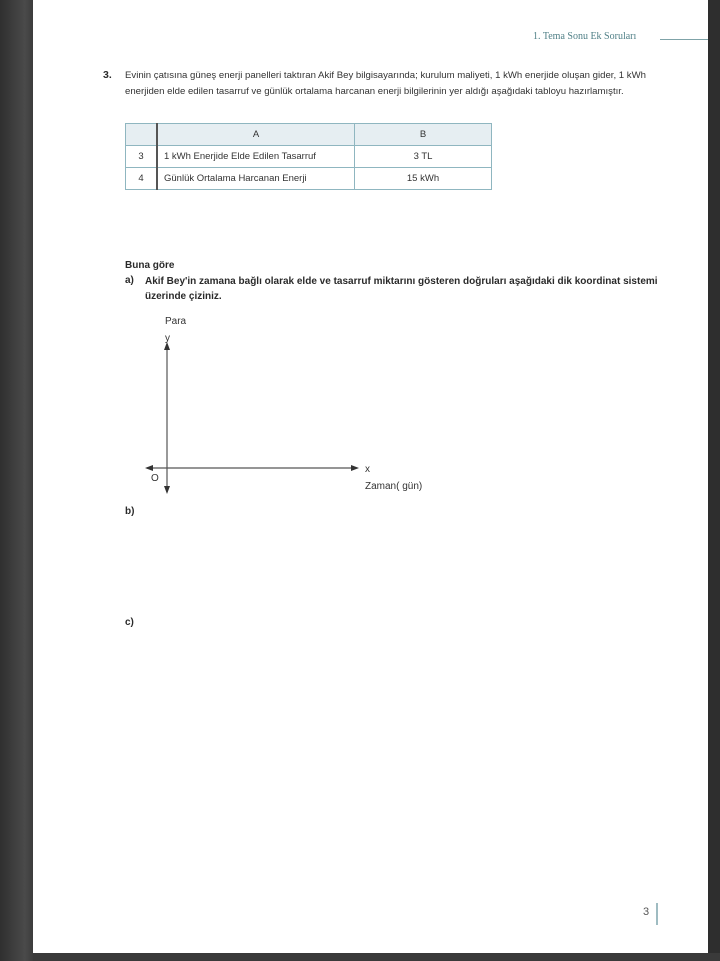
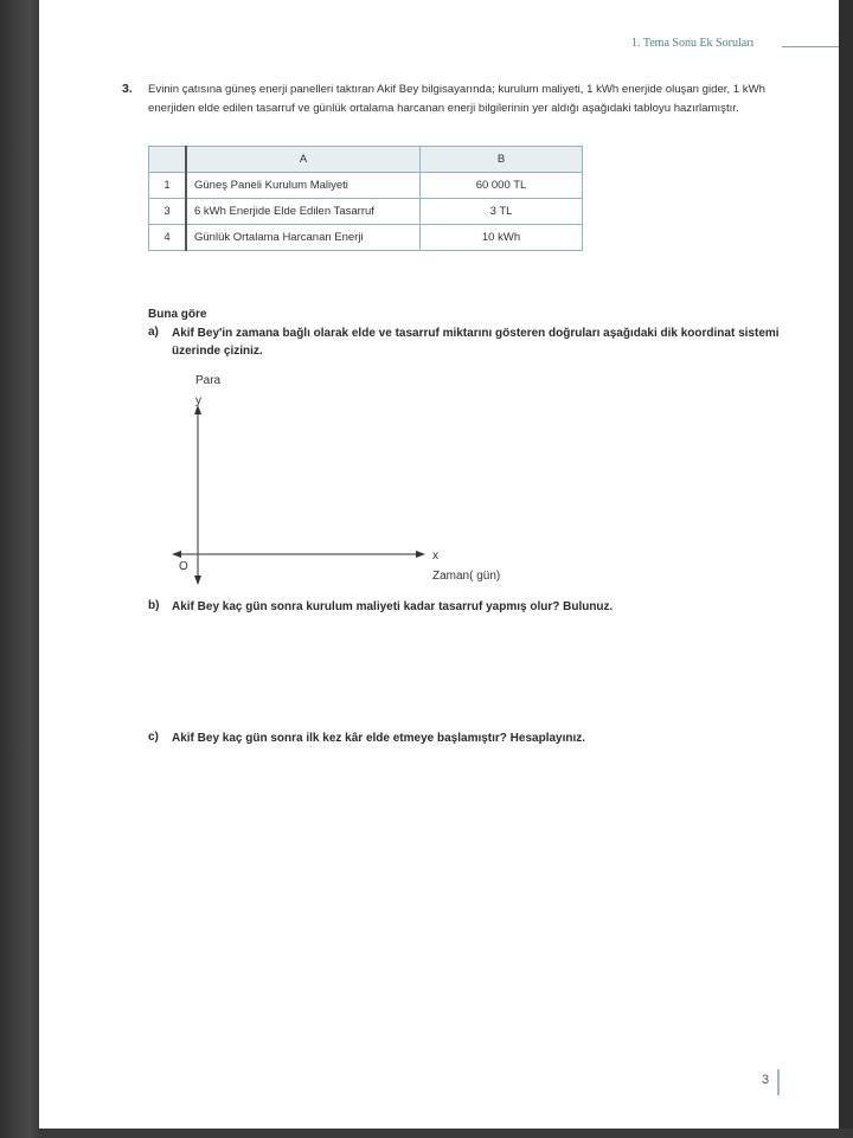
  1. Tema Sonu Ek Soruları
  3.
  Evinin çatısına güneş enerji panelleri taktıran Akif Bey bilgisayarında; kurulum maliyeti, 1 kWh enerjide oluşan gider, 1 kWh enerjiden elde edilen tasarruf ve günlük ortalama harcanan enerji bilgilerinin yer aldığı aşağıdaki tabloyu hazırlamıştır.
  	A	B
+ 1	Güneş Paneli Kurulum Maliyeti	60 000 TL
- 3	1 kWh Enerjide Elde Edilen Tasarruf	3 TL
+ 3	6 kWh Enerjide Elde Edilen Tasarruf	3 TL
- 4	Günlük Ortalama Harcanan Enerji	15 kWh
+ 4	Günlük Ortalama Harcanan Enerji	10 kWh
  Buna göre
  a)
  Akif Bey'in zamana bağlı olarak elde ve tasarruf miktarını gösteren doğruları aşağıdaki dik koordinat sistemi üzerinde çiziniz.
  Para
  y
  x
  O
  Zaman( gün)
  b)
+ Akif Bey kaç gün sonra kurulum maliyeti kadar tasarruf yapmış olur? Bulunuz.
  c)
+ Akif Bey kaç gün sonra ilk kez kâr elde etmeye başlamıştır? Hesaplayınız.
  3
